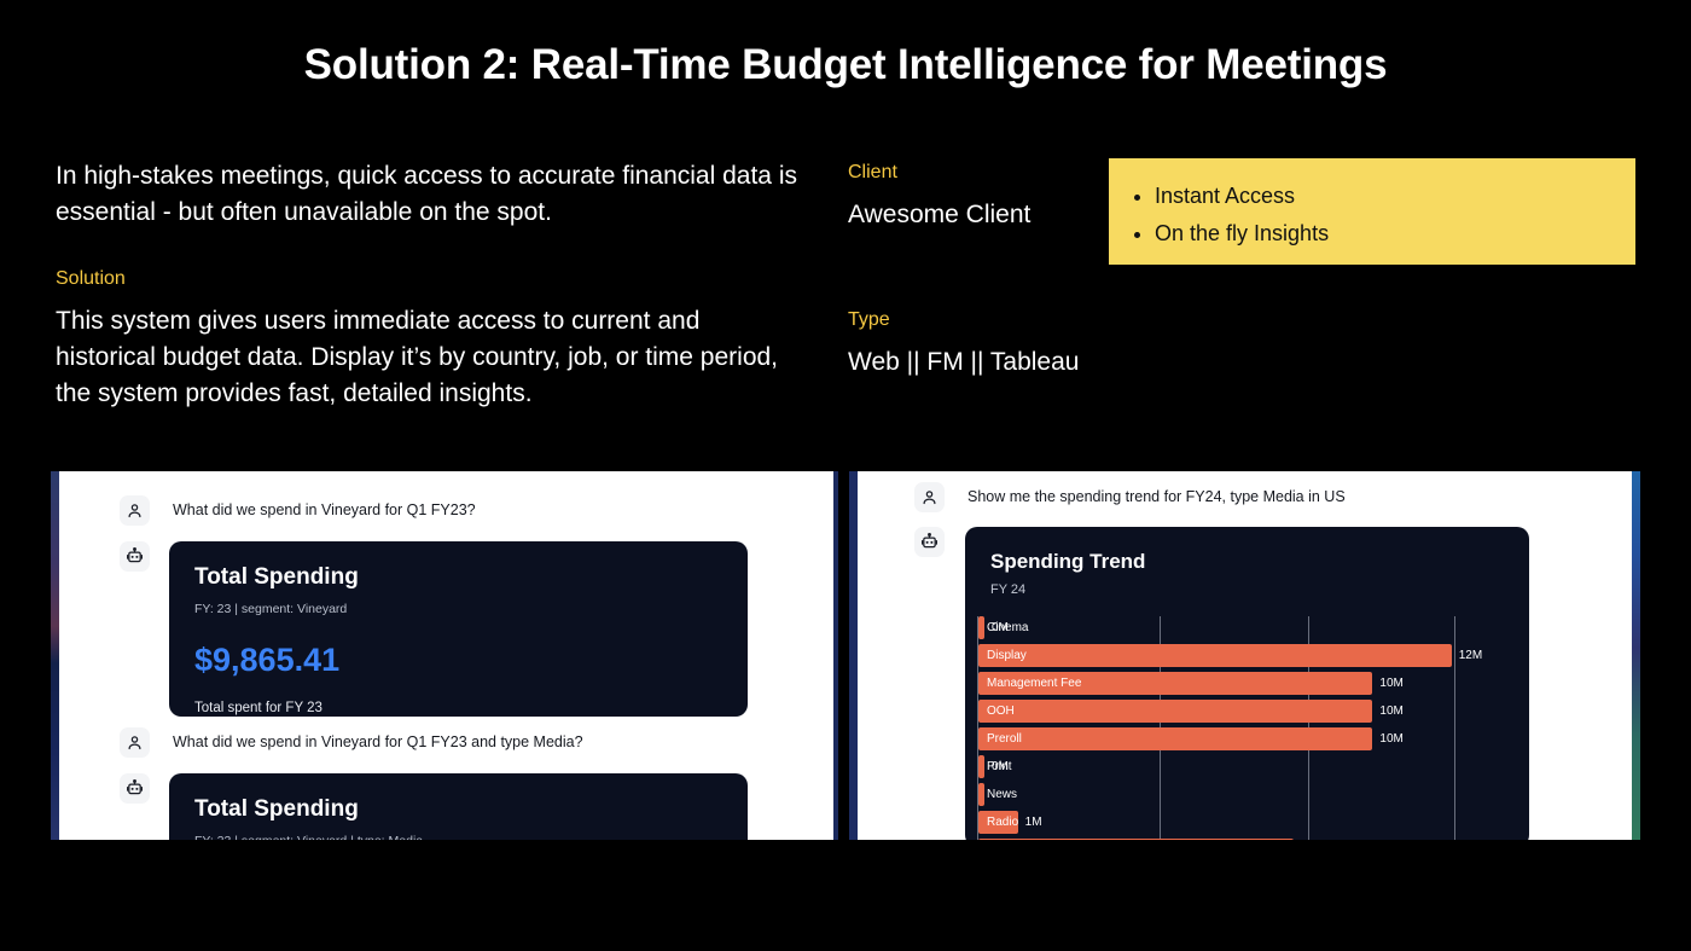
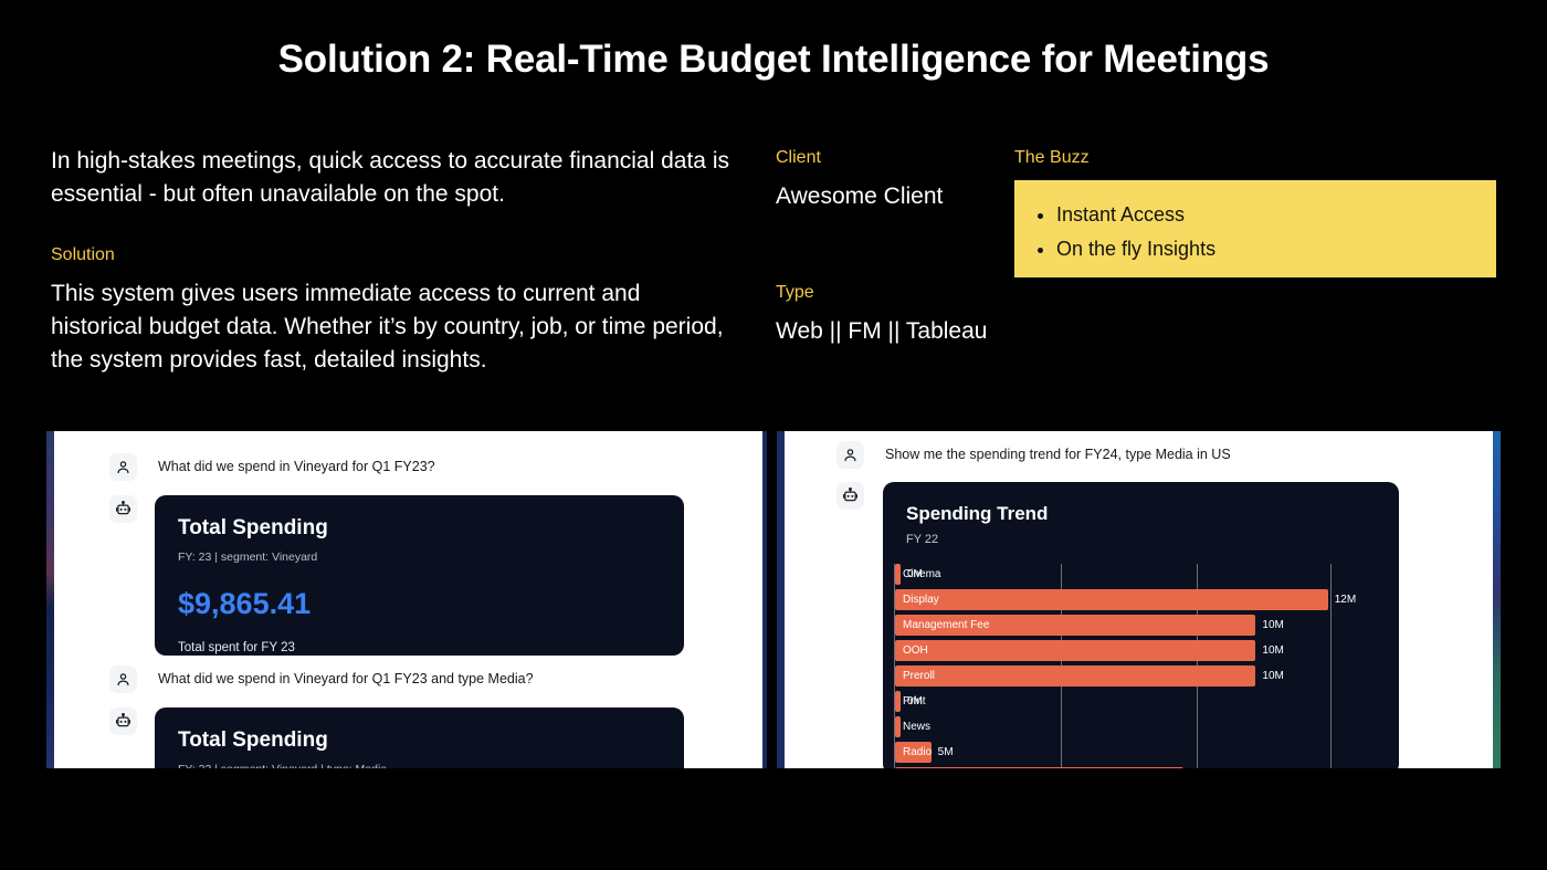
  Solution 2: Real-Time Budget Intelligence for Meetings
  In high-stakes meetings, quick access to accurate financial data is essential - but often unavailable on the spot.
  Solution
- This system gives users immediate access to current and historical budget data. Display it’s by country, job, or time period, the system provides fast, detailed insights.
+ This system gives users immediate access to current and historical budget data. Whether it’s by country, job, or time period, the system provides fast, detailed insights.
  Client
  Awesome Client
  Type
  Web || FM || Tableau
+ The Buzz
  Instant Access
  On the fly Insights
  What did we spend in Vineyard for Q1 FY23?
  Total Spending
  FY: 23 | segment: Vineyard
  $9,865.41
  Total spent for FY 23
  What did we spend in Vineyard for Q1 FY23 and type Media?
  Total Spending
  Show me the spending trend for FY24, type Media in US
  Spending Trend
- FY 24
+ FY 22
  Cinema
  0M
  Display
  12M
  Management Fee
  10M
  OOH
  10M
  Preroll
  10M
  Print
  0M
  News
  Radio
- 1M
+ 5M
